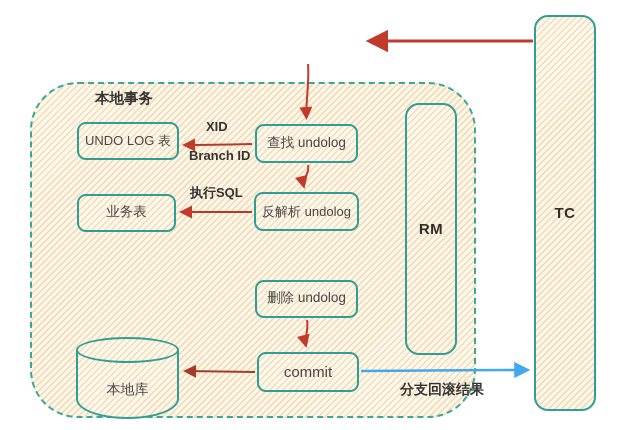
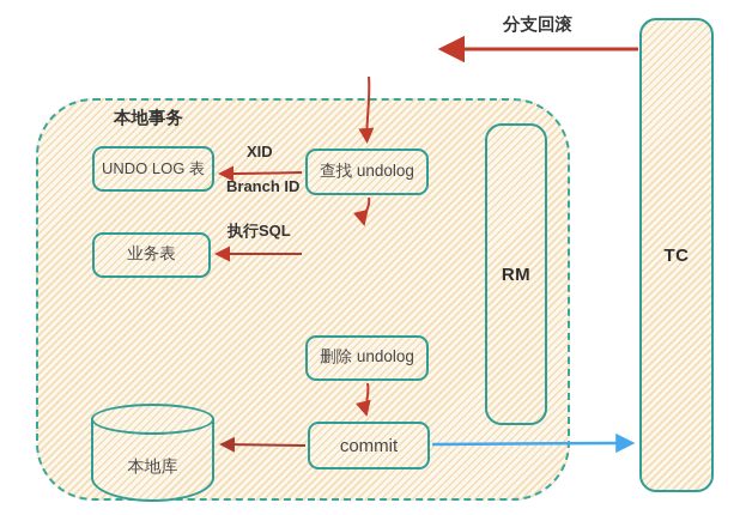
  本地事务
  UNDO LOG 表
  查找 undolog
  业务表
- 反解析 undolog
  删除 undolog
  commit
  本地库
  RM
  TC
+ 分支回滚
  XID
  Branch ID
  执行SQL
- 分支回滚结果
